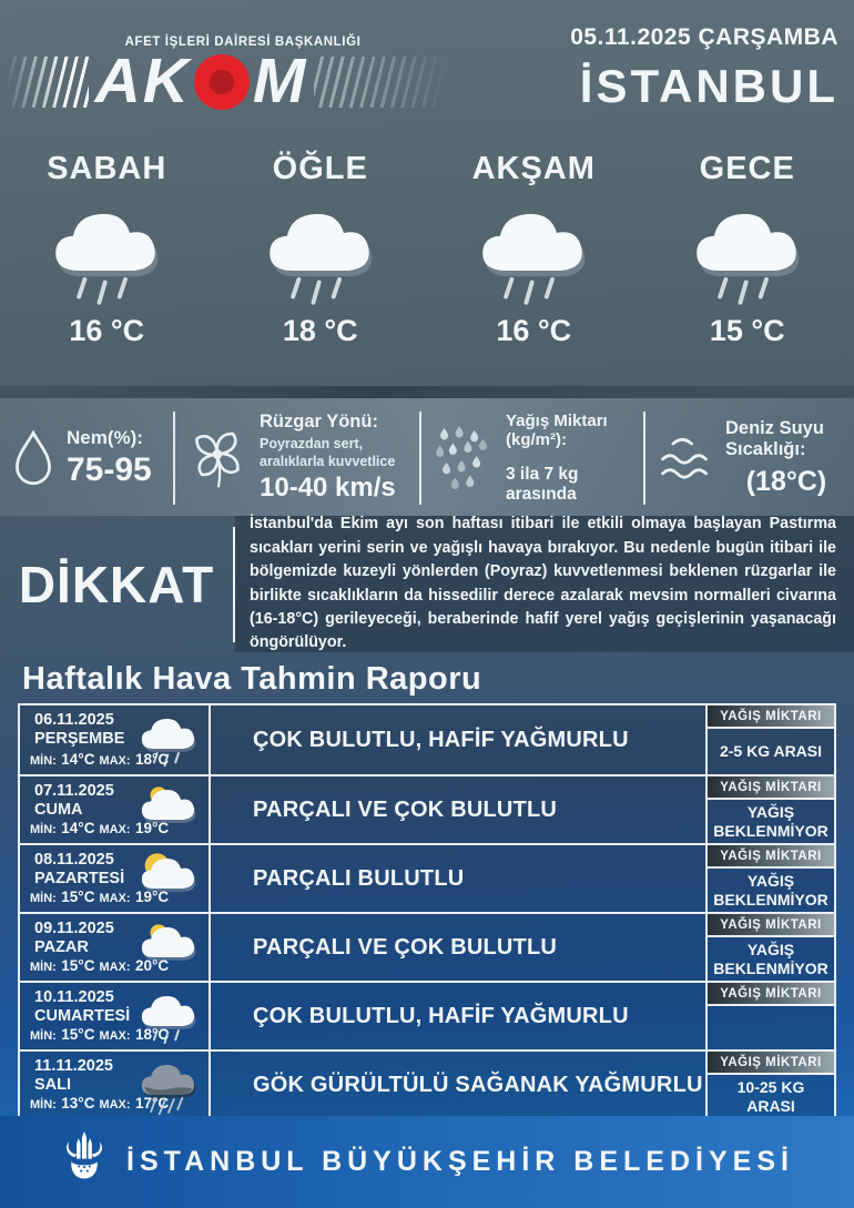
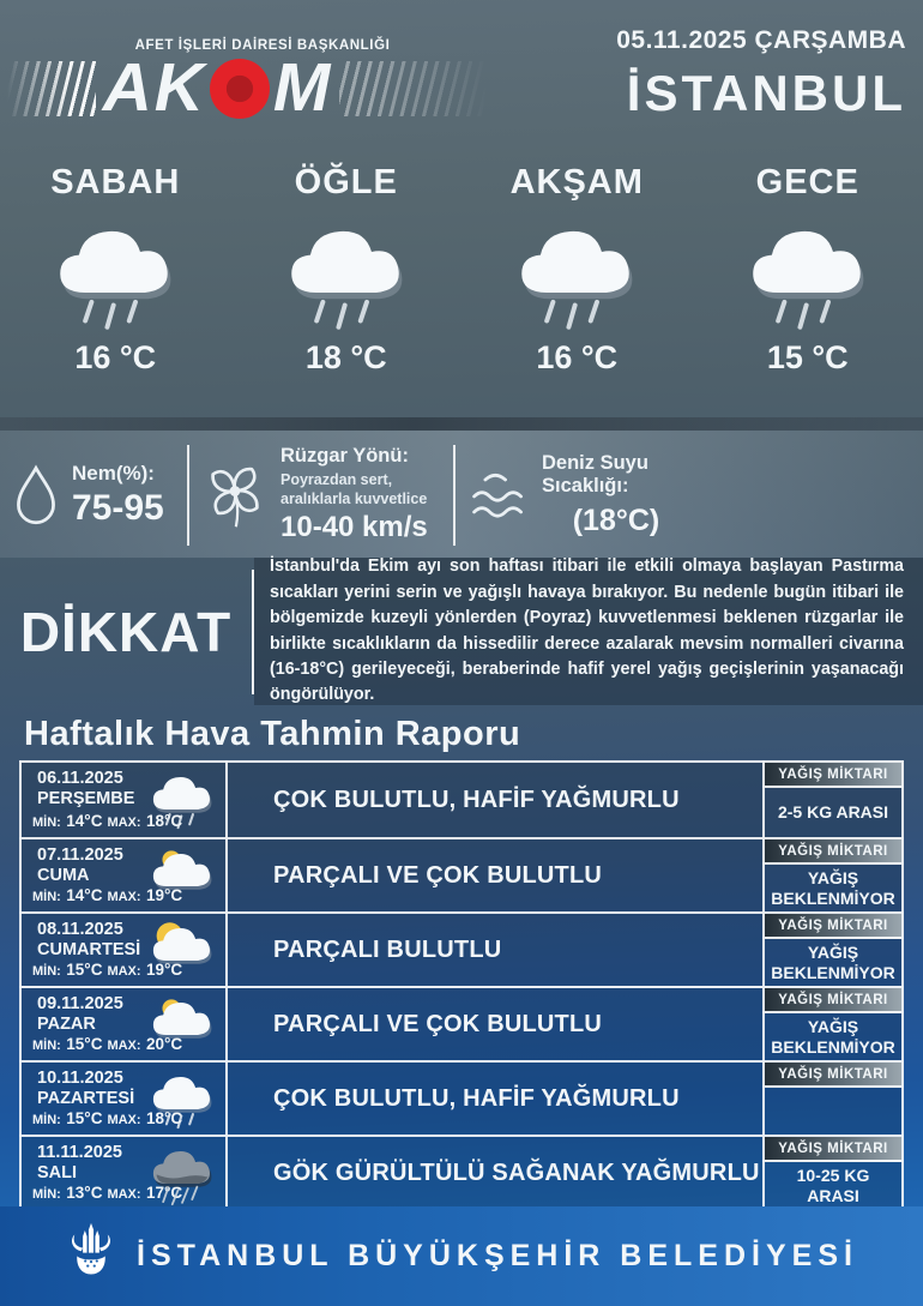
  AFET İŞLERİ DAİRESİ BAŞKANLIĞI
  AK
  M
  05.11.2025 ÇARŞAMBA
  İSTANBUL
  SABAH
  16 °C
  ÖĞLE
  18 °C
  AKŞAM
  16 °C
  GECE
  15 °C
  Nem(%):
  75-95
  Rüzgar Yönü:
  Poyrazdan sert, aralıklarla kuvvetlice
  10-40 km/s
- Yağış Miktarı (kg/m²):
- 3 ila 7 kg arasında
  Deniz Suyu Sıcaklığı:
  (18°C)
  DİKKAT
  İstanbul'da Ekim ayı son haftası itibari ile etkili olmaya başlayan Pastırma sıcakları yerini serin ve yağışlı havaya bırakıyor. Bu nedenle bugün itibari ile bölgemizde kuzeyli yönlerden (Poyraz) kuvvetlenmesi beklenen rüzgarlar ile birlikte sıcaklıkların da hissedilir derece azalarak mevsim normalleri civarına (16-18°C) gerileyeceği, beraberinde hafif yerel yağış geçişlerinin yaşanacağı öngörülüyor.
  Haftalık Hava Tahmin Raporu
  06.11.2025
  PERŞEMBE
  MİN: 14°C MAX: 18°C
  ÇOK BULUTLU, HAFİF YAĞMURLU
  YAĞIŞ MİKTARI
  2-5 KG ARASI
  07.11.2025
  CUMA
  MİN: 14°C MAX: 19°C
  PARÇALI VE ÇOK BULUTLU
  YAĞIŞ MİKTARI
  YAĞIŞ BEKLENMİYOR
  08.11.2025
- PAZARTESİ
+ CUMARTESİ
  MİN: 15°C MAX: 19°C
  PARÇALI BULUTLU
  YAĞIŞ MİKTARI
  YAĞIŞ BEKLENMİYOR
  09.11.2025
  PAZAR
  MİN: 15°C MAX: 20°C
  PARÇALI VE ÇOK BULUTLU
  YAĞIŞ MİKTARI
  YAĞIŞ BEKLENMİYOR
  10.11.2025
- CUMARTESİ
+ PAZARTESİ
  MİN: 15°C MAX: 18°C
  ÇOK BULUTLU, HAFİF YAĞMURLU
  YAĞIŞ MİKTARI
  11.11.2025
  SALI
  MİN: 13°C MAX: 17
  GÖK GÜRÜLTÜLÜ SAĞANAK YAĞMURLU
  YAĞIŞ MİKTARI
  10-25 KG ARASI
  İSTANBUL BÜYÜKŞEHİR BELEDİYESİ
